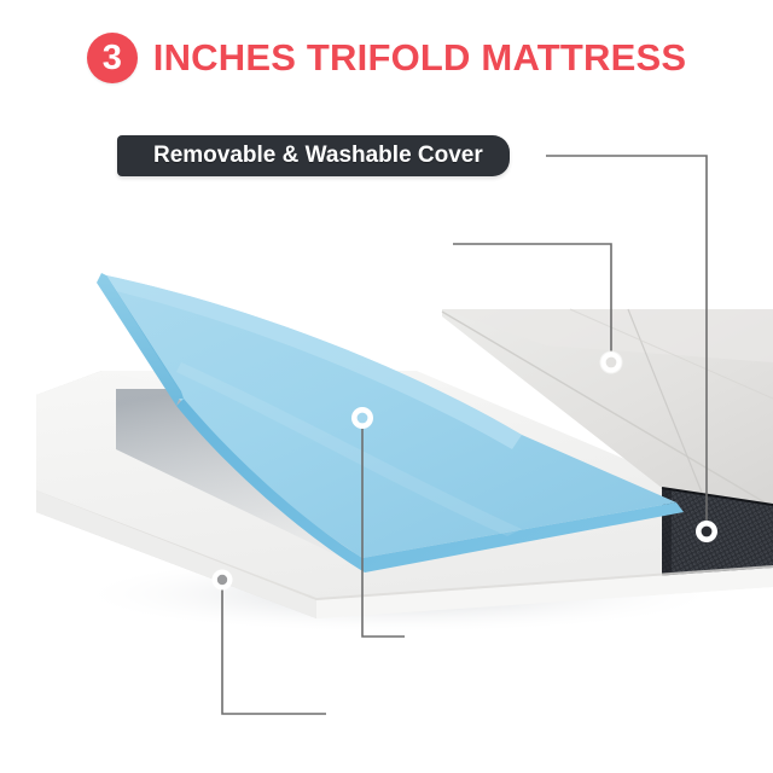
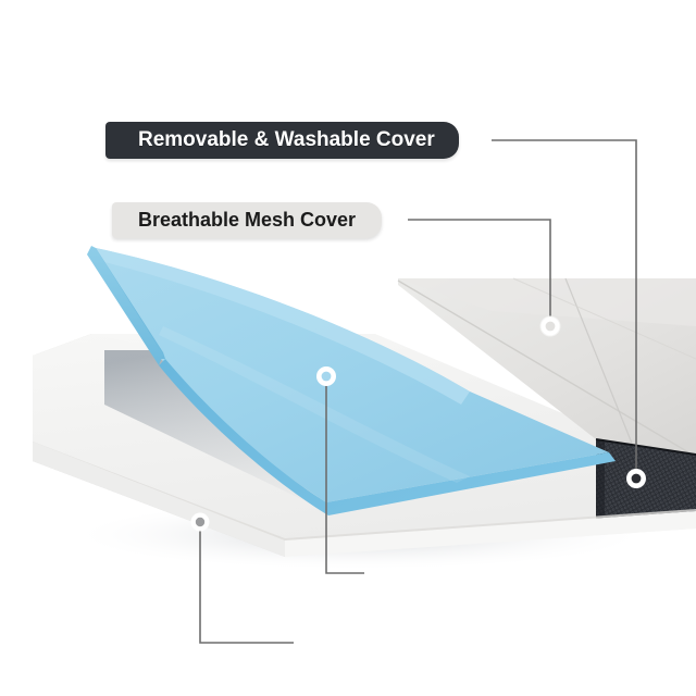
- 3
- INCHES TRIFOLD MATTRESS
  Removable & Washable Cover
+ Breathable Mesh Cover
